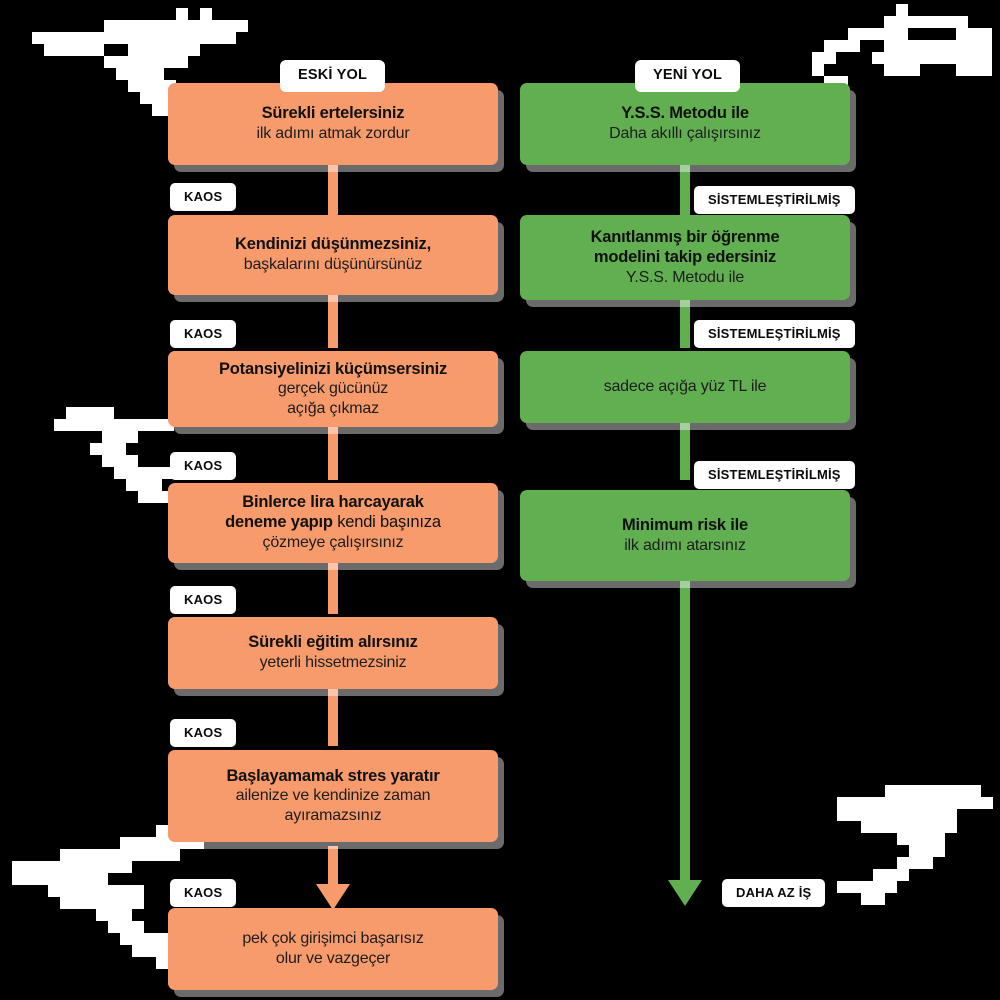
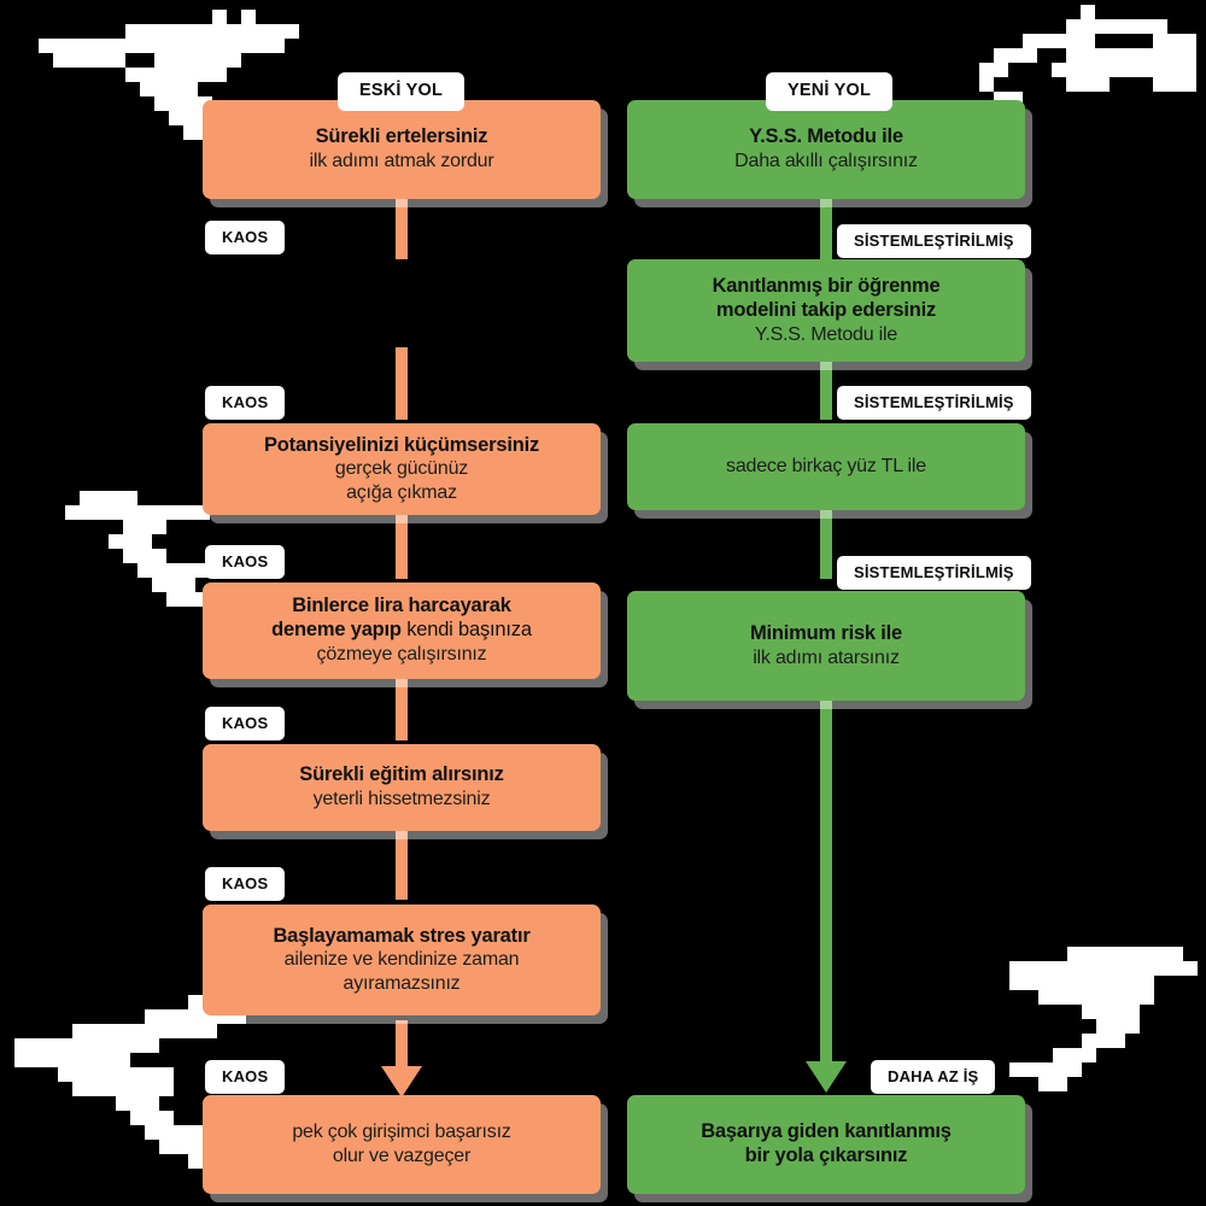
  ESKİ YOL
  YENİ YOL
  Sürekli ertelersiniz
  ilk adımı atmak zordur
  KAOS
- Kendinizi düşünmezsiniz,
- başkalarını düşünürsünüz
  KAOS
  Potansiyelinizi küçümsersiniz
  gerçek gücünüz
  açığa çıkmaz
  KAOS
  Binlerce lira harcayarak
  deneme yapıp kendi başınıza
  çözmeye çalışırsınız
  KAOS
  Sürekli eğitim alırsınız
  yeterli hissetmezsiniz
  KAOS
  Başlayamamak stres yaratır
  ailenize ve kendinize zaman
  ayıramazsınız
  KAOS
  pek çok girişimci başarısız
  olur ve vazgeçer
  Y.S.S. Metodu ile
  Daha akıllı çalışırsınız
  SİSTEMLEŞTİRİLMİŞ
  Kanıtlanmış bir öğrenme
  modelini takip edersiniz
  Y.S.S. Metodu ile
  SİSTEMLEŞTİRİLMİŞ
- sadece açığa yüz TL ile
+ sadece birkaç yüz TL ile
  SİSTEMLEŞTİRİLMİŞ
  Minimum risk ile
  ilk adımı atarsınız
  DAHA AZ İŞ
+ Başarıya giden kanıtlanmış
+ bir yola çıkarsınız
